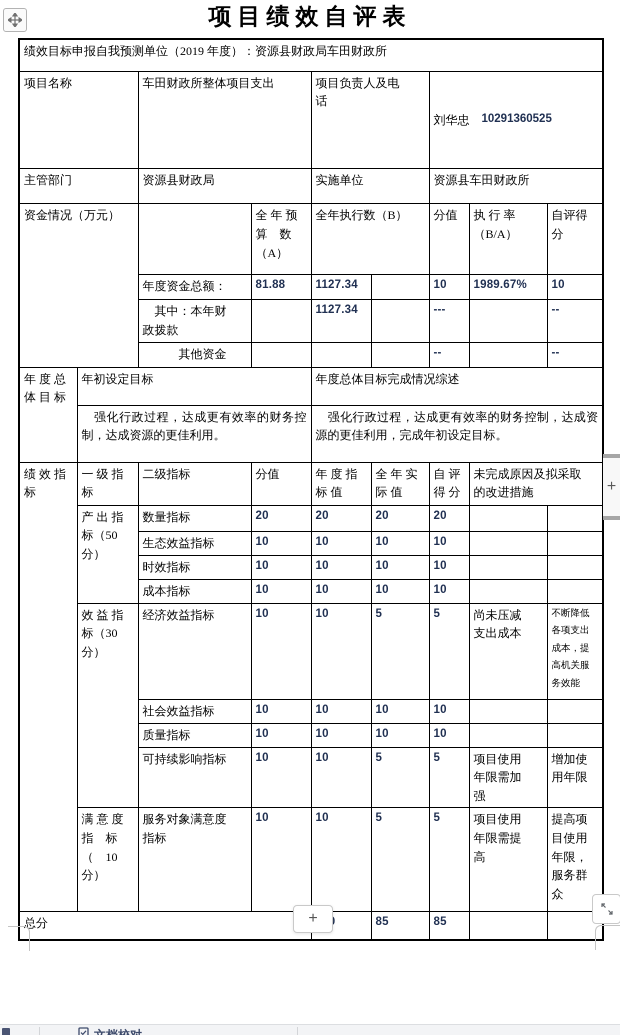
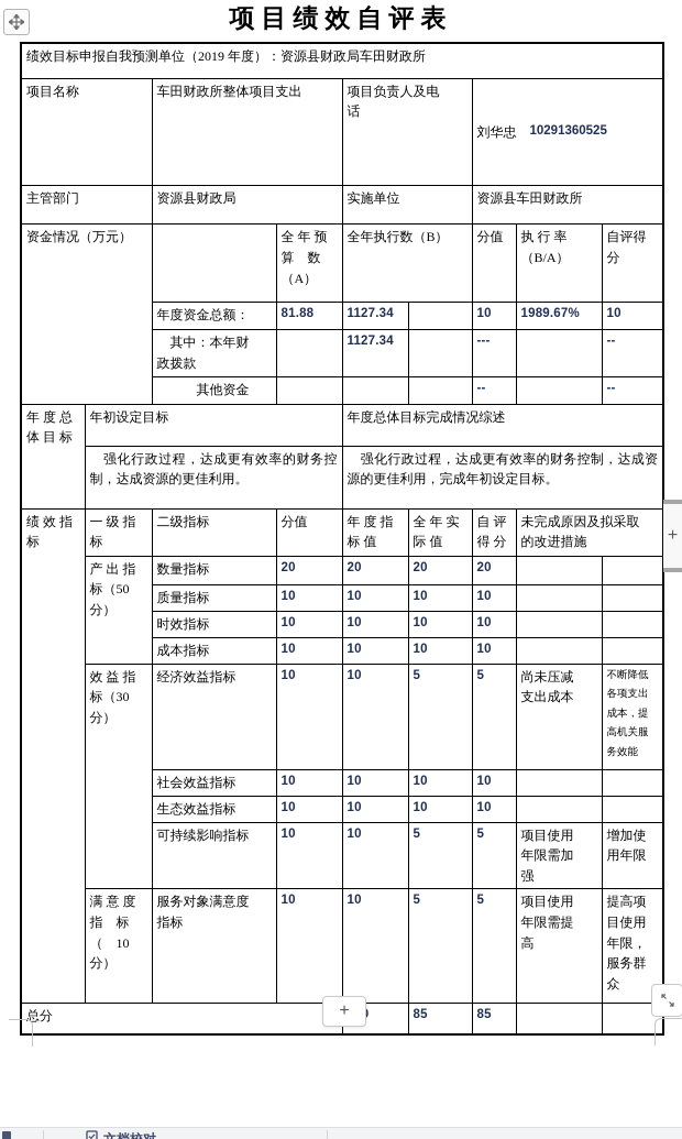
  项目绩效自评表
  绩效目标申报自我预测单位（2019 年度）：资源县财政局车田财政所
  项目名称	车田财政所整体项目支出	项目负责人及电 话	刘华忠 10291360525
  主管部门	资源县财政局	实施单位	资源县车田财政所
  资金情况（万元）		全 年 预 算 数 （A）	全年执行数（B）	分值	执 行 率 （B/A）	自评得 分
  年度资金总额：	81.88	1127.34		10	1989.67%	10
  其中：本年财 政拨款		1127.34		---		--
  其他资金				--		--
  年 度 总 体 目 标	年初设定目标	年度总体目标完成情况综述
  强化行政过程，达成更有效率的财务控制，达成资源的更佳利用。	强化行政过程，达成更有效率的财务控制，达成资源的更佳利用，完成年初设定目标。
  绩 效 指 标	一 级 指 标	二级指标	分值	年 度 指 标 值	全 年 实 际 值	自 评 得 分	未完成原因及拟采取 的改进措施
  产 出 指 标（50 分）	数量指标	20	20	20	20
- 生态效益指标	10	10	10	10
+ 质量指标	10	10	10	10
  时效指标	10	10	10	10
  成本指标	10	10	10	10
  效 益 指 标（30 分）	经济效益指标	10	10	5	5	尚未压减 支出成本	不断降低 各项支出 成本，提 高机关服 务效能
  社会效益指标	10	10	10	10
- 质量指标	10	10	10	10
+ 生态效益指标	10	10	10	10
  可持续影响指标	10	10	5	5	项目使用 年限需加 强	增加使 用年限
  满 意 度 指 标 （ 10 分）	服务对象满意度 指标	10	10	5	5	项目使用 年限需提 高	提高项 目使用 年限， 服务群 众
  +
  +
